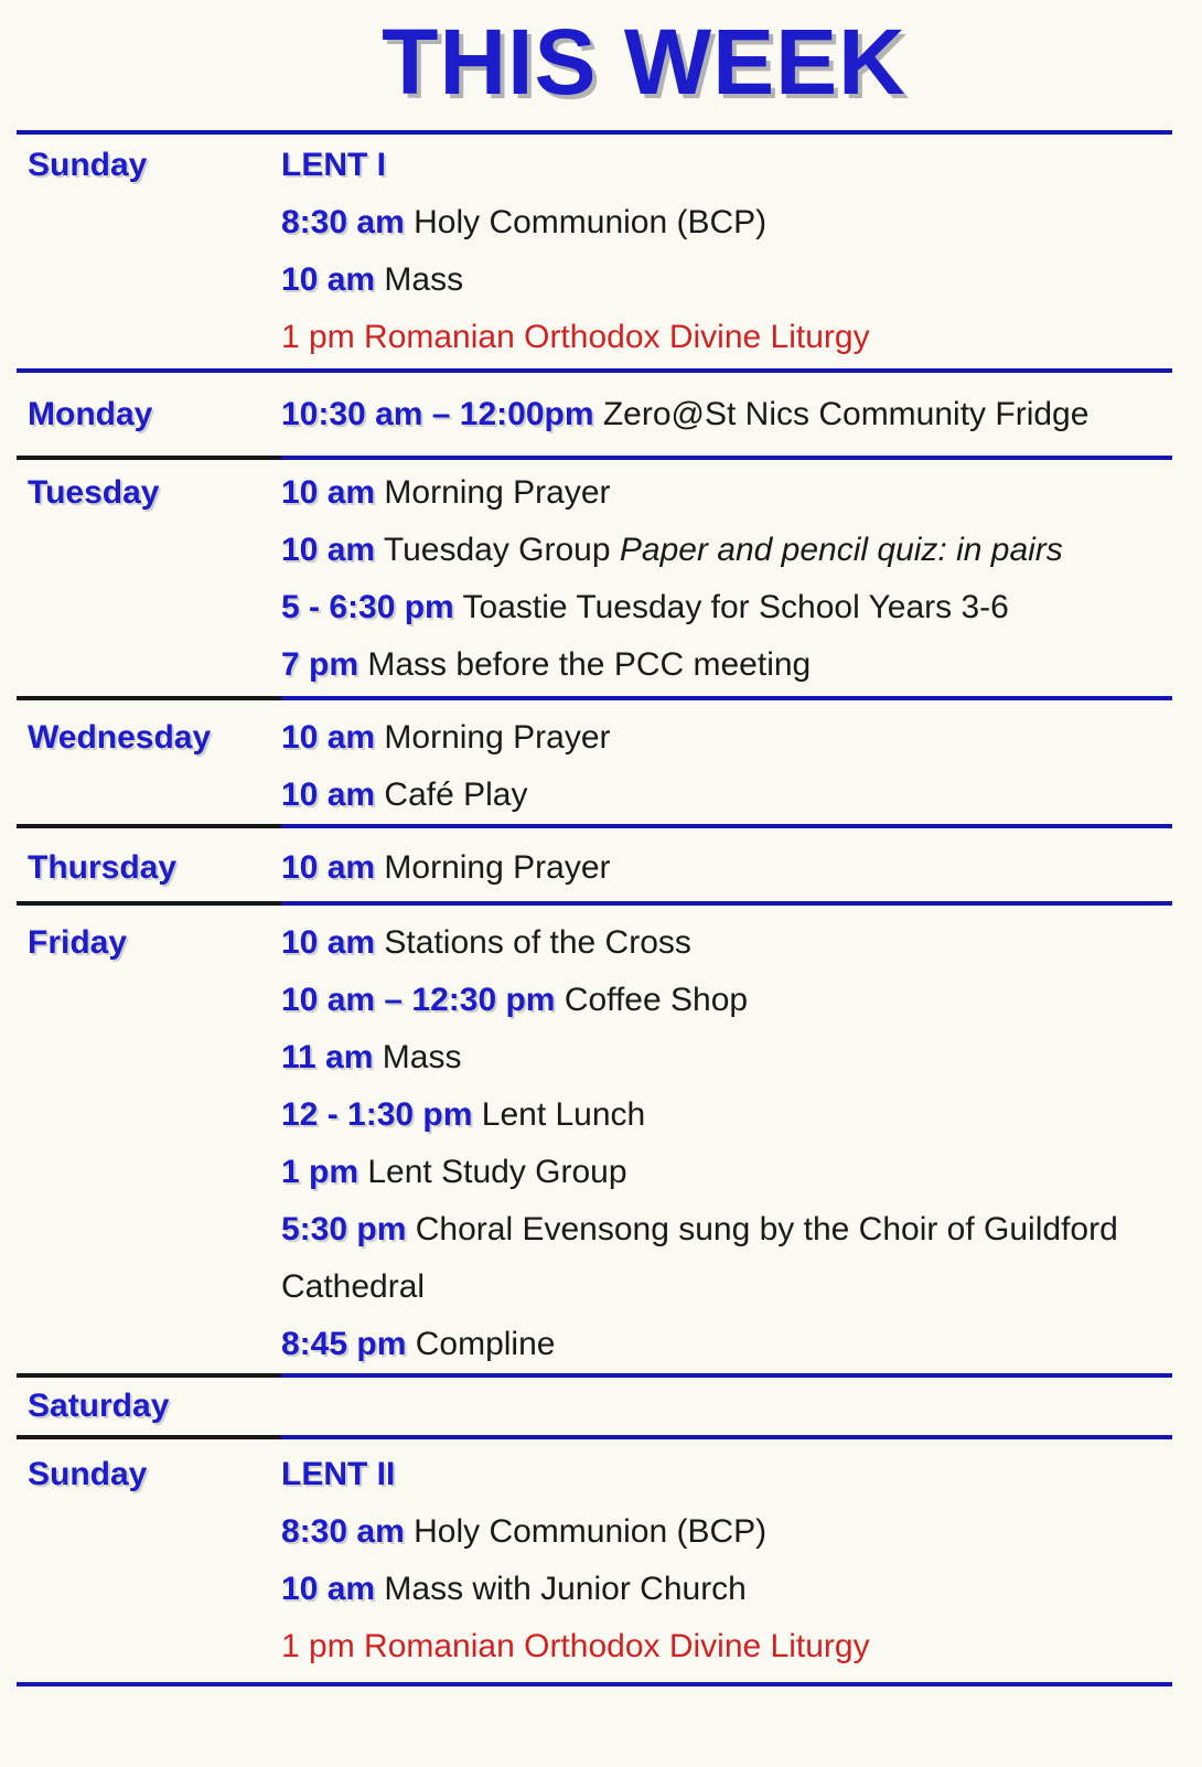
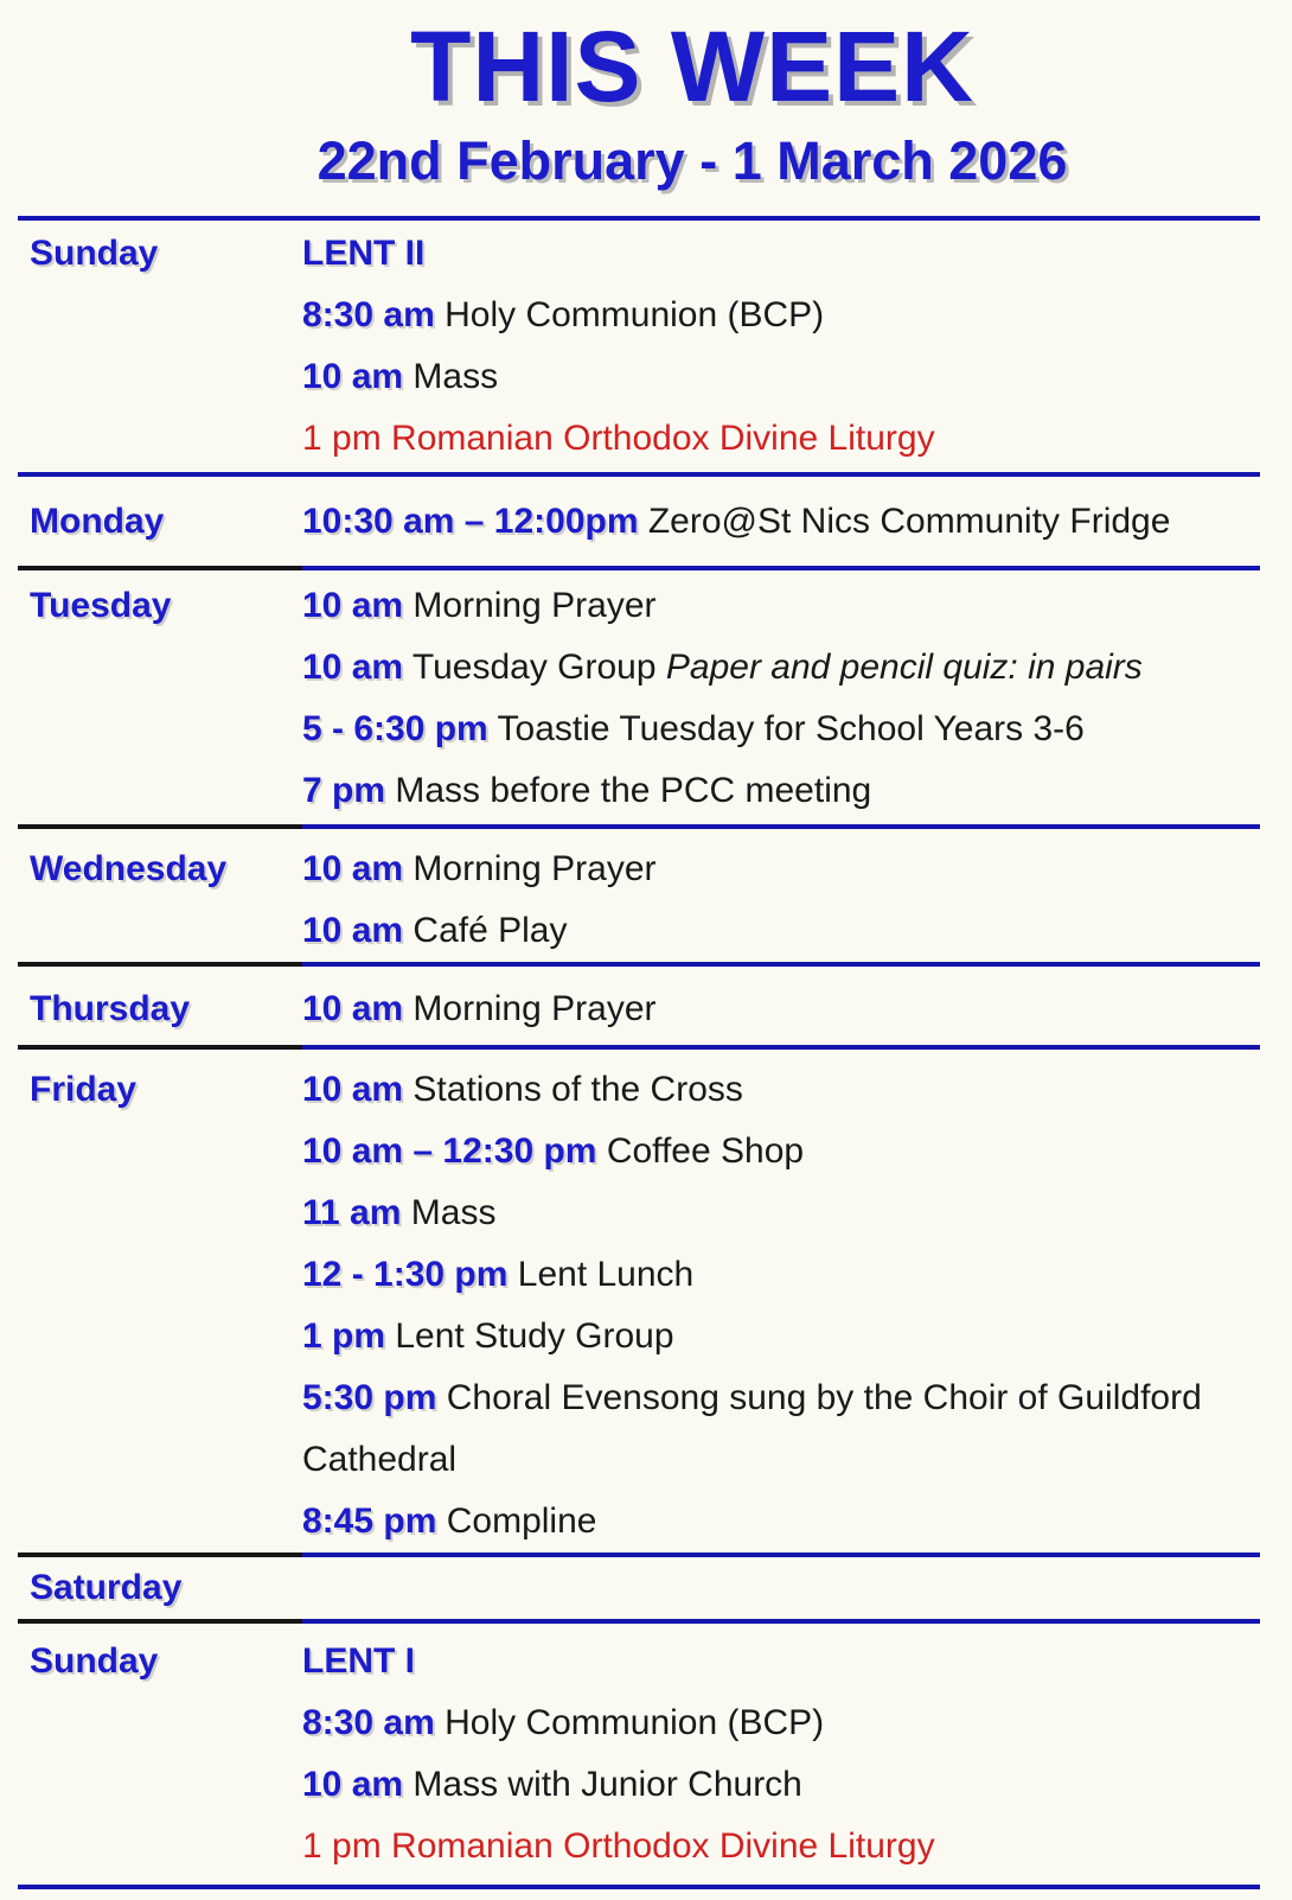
  THIS WEEK
+ 22nd February - 1 March 2026
  Sunday
- LENT I
+ LENT II
  8:30 am Holy Communion (BCP)
  10 am Mass
  1 pm Romanian Orthodox Divine Liturgy
  Monday
  10:30 am – 12:00pm Zero@St Nics Community Fridge
  Tuesday
  10 am Morning Prayer
  10 am Tuesday Group Paper and pencil quiz: in pairs
  5 - 6:30 pm Toastie Tuesday for School Years 3-6
  7 pm Mass before the PCC meeting
  Wednesday
  10 am Morning Prayer
  10 am Café Play
  Thursday
  10 am Morning Prayer
  Friday
  10 am Stations of the Cross
  10 am – 12:30 pm Coffee Shop
  11 am Mass
  12 - 1:30 pm Lent Lunch
  1 pm Lent Study Group
  5:30 pm Choral Evensong sung by the Choir of Guildford Cathedral
  8:45 pm Compline
  Saturday
  Sunday
- LENT II
+ LENT I
  8:30 am Holy Communion (BCP)
  10 am Mass with Junior Church
  1 pm Romanian Orthodox Divine Liturgy
